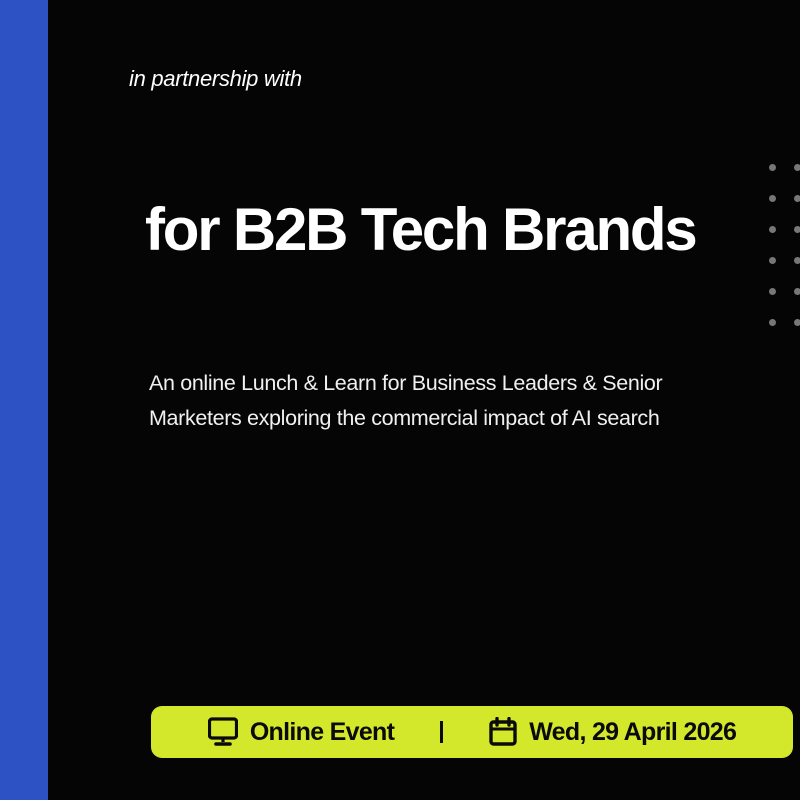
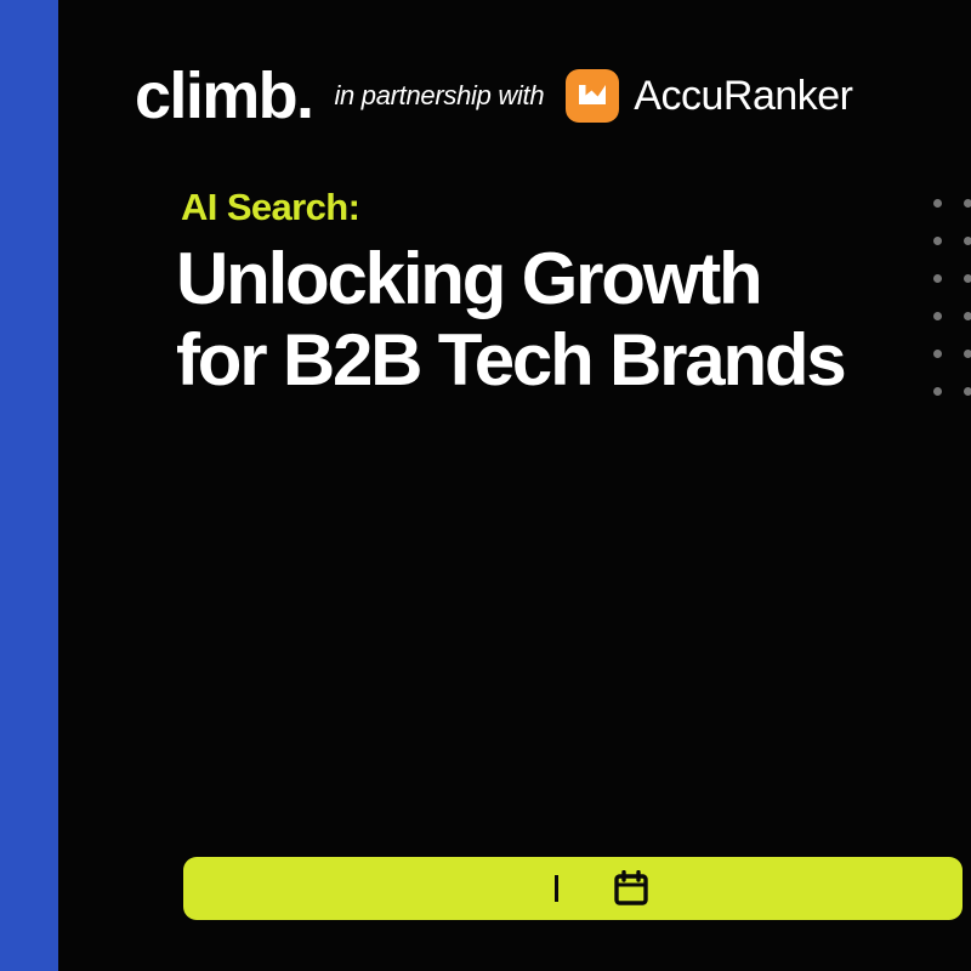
+ climb.
  in partnership with
+ AccuRanker
+ AI Search:
+ Unlocking Growth
  for B2B Tech Brands
- An online Lunch & Learn for Business Leaders & Senior
- Marketers exploring the commercial impact of AI search
- Online Event
- Wed, 29 April 2026
